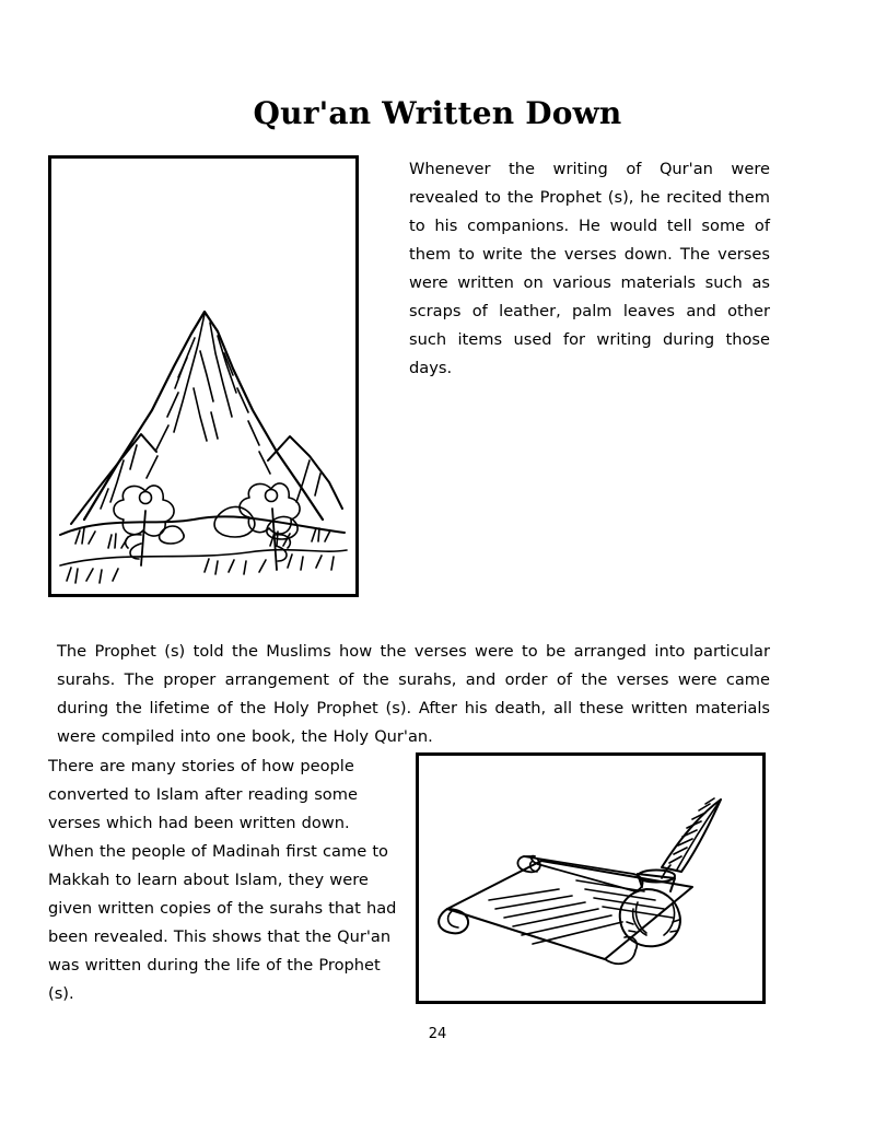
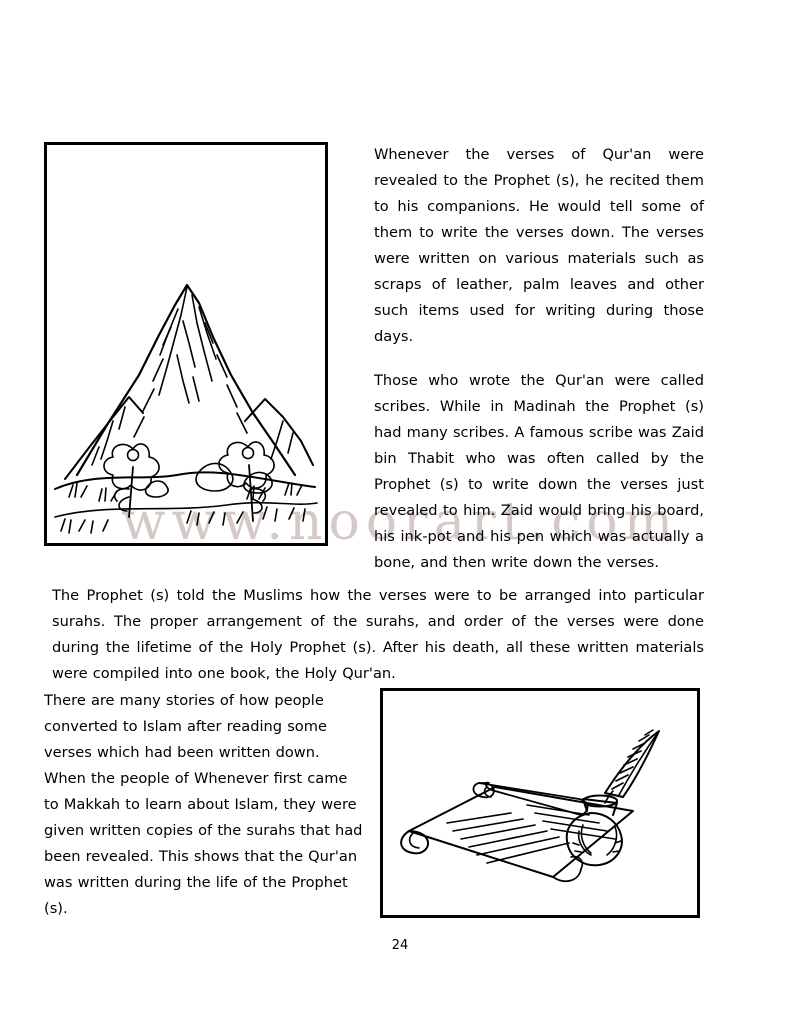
- Qur'an Written Down
- Whenever the writing of Qur'an were revealed to the Prophet (s), he recited them to his companions. He would tell some of them to write the verses down. The verses were written on various materials such as scraps of leather, palm leaves and other such items used for writing during those days.
+ Whenever the verses of Qur'an were revealed to the Prophet (s), he recited them to his companions. He would tell some of them to write the verses down. The verses were written on various materials such as scraps of leather, palm leaves and other such items used for writing during those days.
+ Those who wrote the Qur'an were called scribes. While in Madinah the Prophet (s) had many scribes. A famous scribe was Zaid bin Thabit who was often called by the Prophet (s) to write down the verses just revealed to him. Zaid would bring his board, his ink-pot and his pen which was actually a bone, and then write down the verses.
- The Prophet (s) told the Muslims how the verses were to be arranged into particular surahs. The proper arrangement of the surahs, and order of the verses were came during the lifetime of the Holy Prophet (s). After his death, all these written materials were compiled into one book, the Holy Qur'an.
+ The Prophet (s) told the Muslims how the verses were to be arranged into particular surahs. The proper arrangement of the surahs, and order of the verses were done during the lifetime of the Holy Prophet (s). After his death, all these written materials were compiled into one book, the Holy Qur'an.
- There are many stories of how people converted to Islam after reading some verses which had been written down. When the people of Madinah first came to Makkah to learn about Islam, they were given written copies of the surahs that had been revealed. This shows that the Qur'an was written during the life of the Prophet (s).
+ There are many stories of how people converted to Islam after reading some verses which had been written down. When the people of Whenever first came to Makkah to learn about Islam, they were given written copies of the surahs that had been revealed. This shows that the Qur'an was written during the life of the Prophet (s).
  24
+ www.noorart.com
